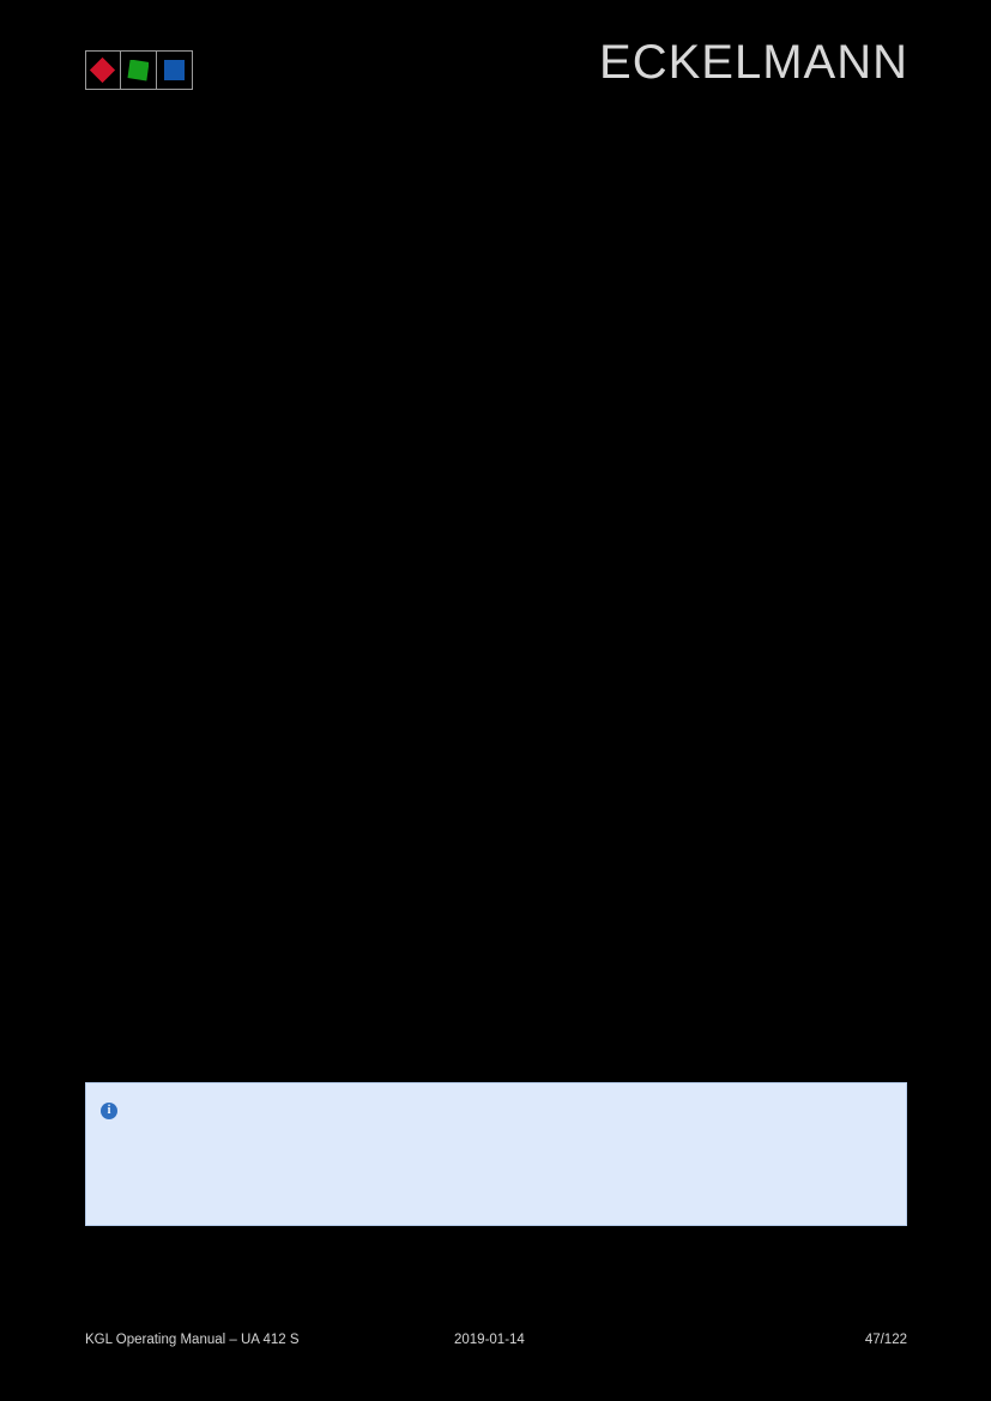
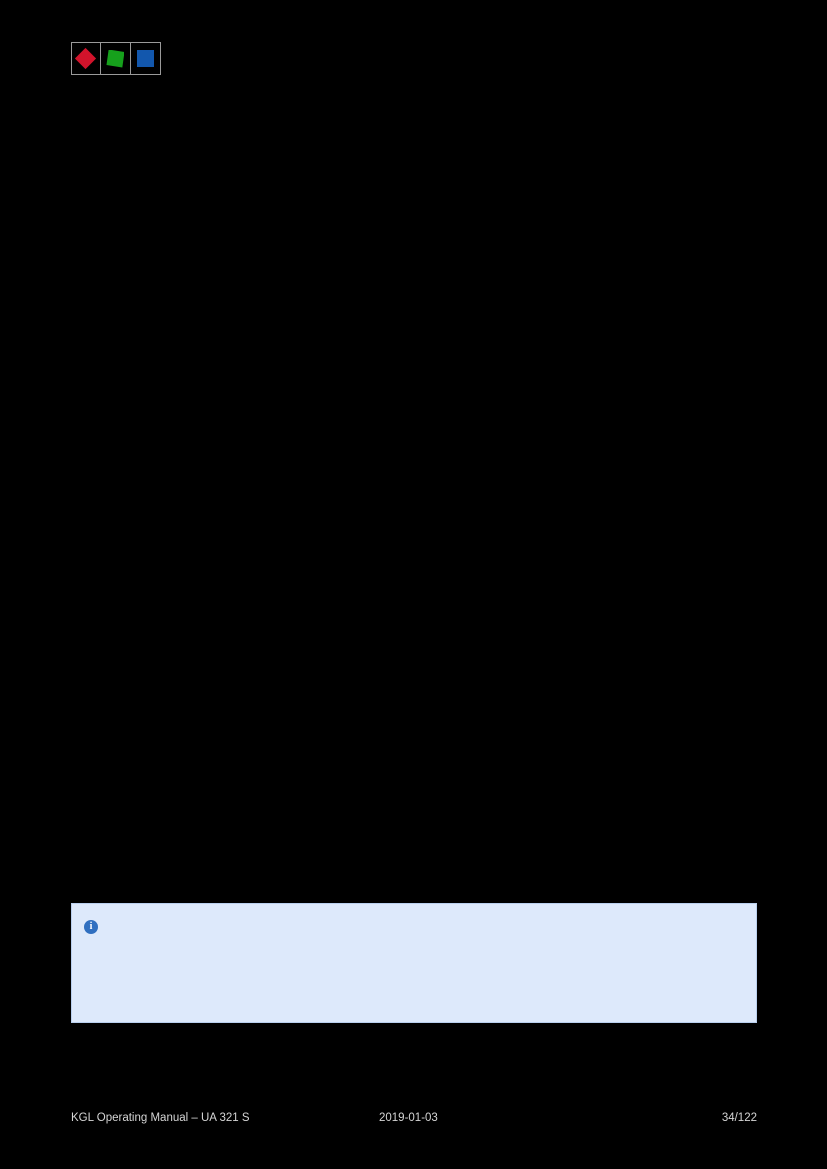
- ECKELMANN
  i
- KGL Operating Manual – UA 412 S
+ KGL Operating Manual – UA 321 S
- 2019-01-14
+ 2019-01-03
- 47/122
+ 34/122
